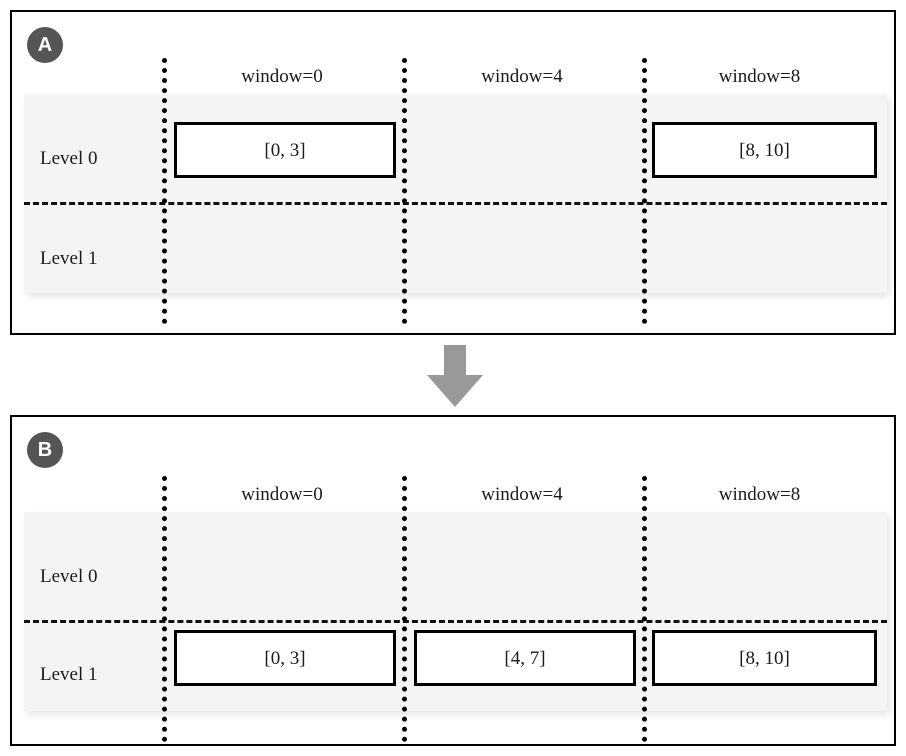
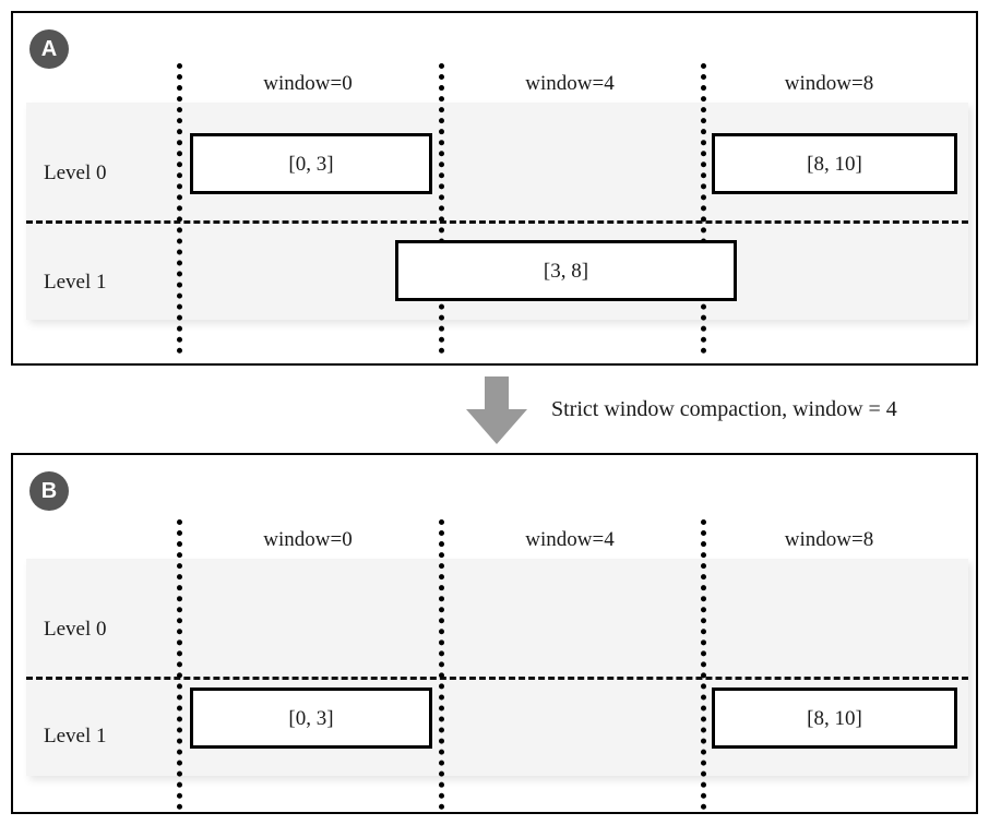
  A
  window=0
  window=4
  window=8
  Level 0
  Level 1
  [0, 3]
  [8, 10]
+ [3, 8]
+ Strict window compaction, window = 4
  B
  window=0
  window=4
  window=8
  Level 0
  Level 1
  [0, 3]
- [4, 7]
  [8, 10]
